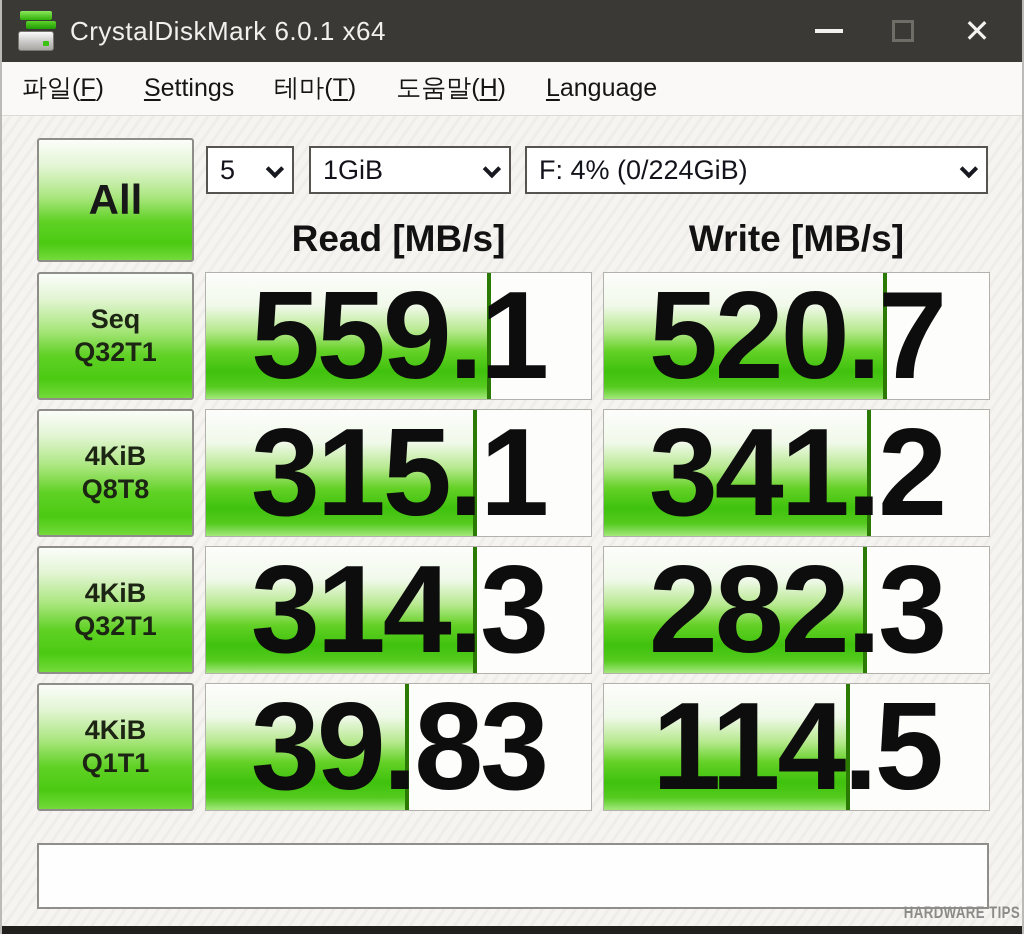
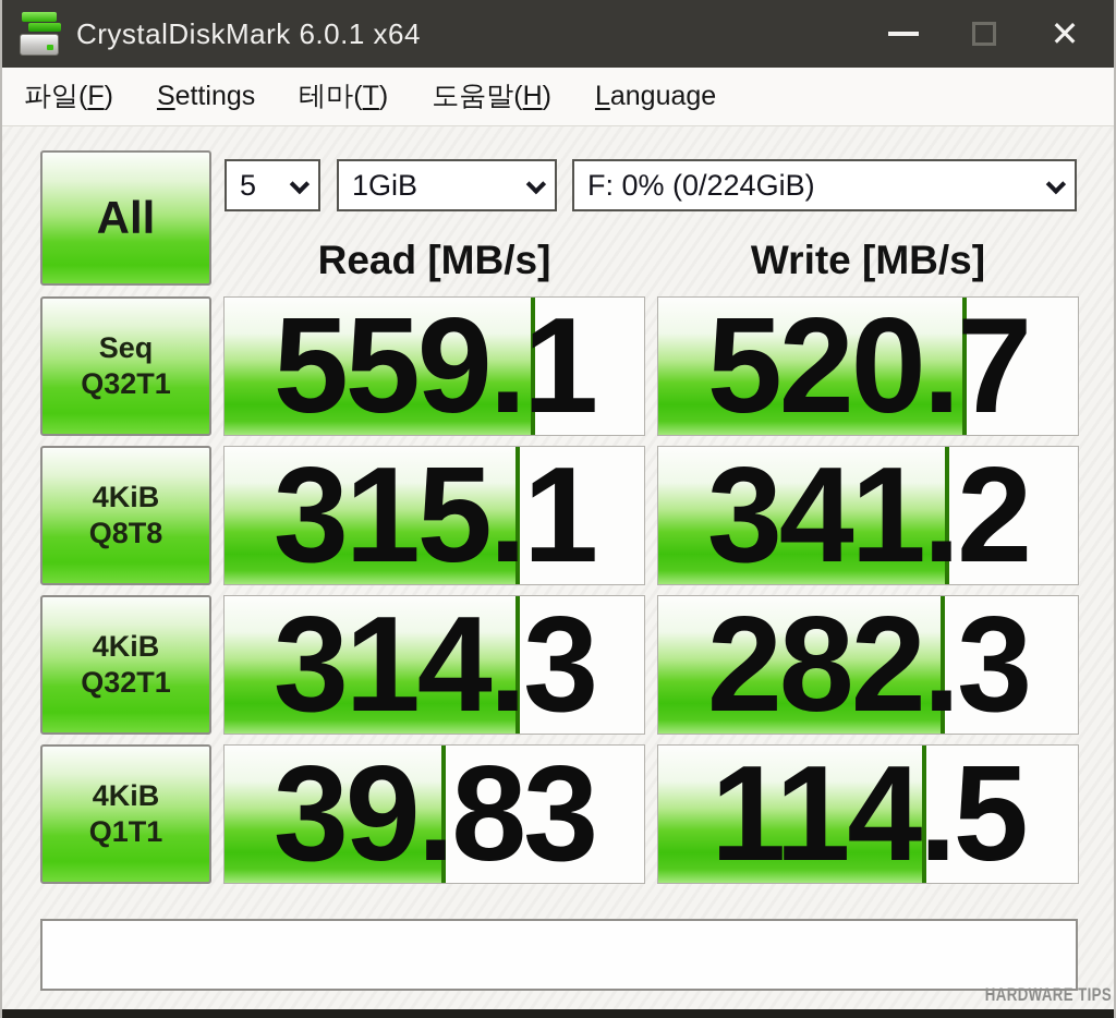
  CrystalDiskMark 6.0.1 x64
  ✕
  파일(F)
  Settings
  테마(T)
  도움말(H)
  Language
  All
  5
  1GiB
- F: 4% (0/224GiB)
+ F: 0% (0/224GiB)
  Read [MB/s]
  Write [MB/s]
  Seq
  Q32T1
  559.1
  520.7
  4KiB
  Q8T8
  315.1
  341.2
  4KiB
  Q32T1
  314.3
  282.3
  4KiB
  Q1T1
  39.83
  114.5
  HARDWARE TIPS
